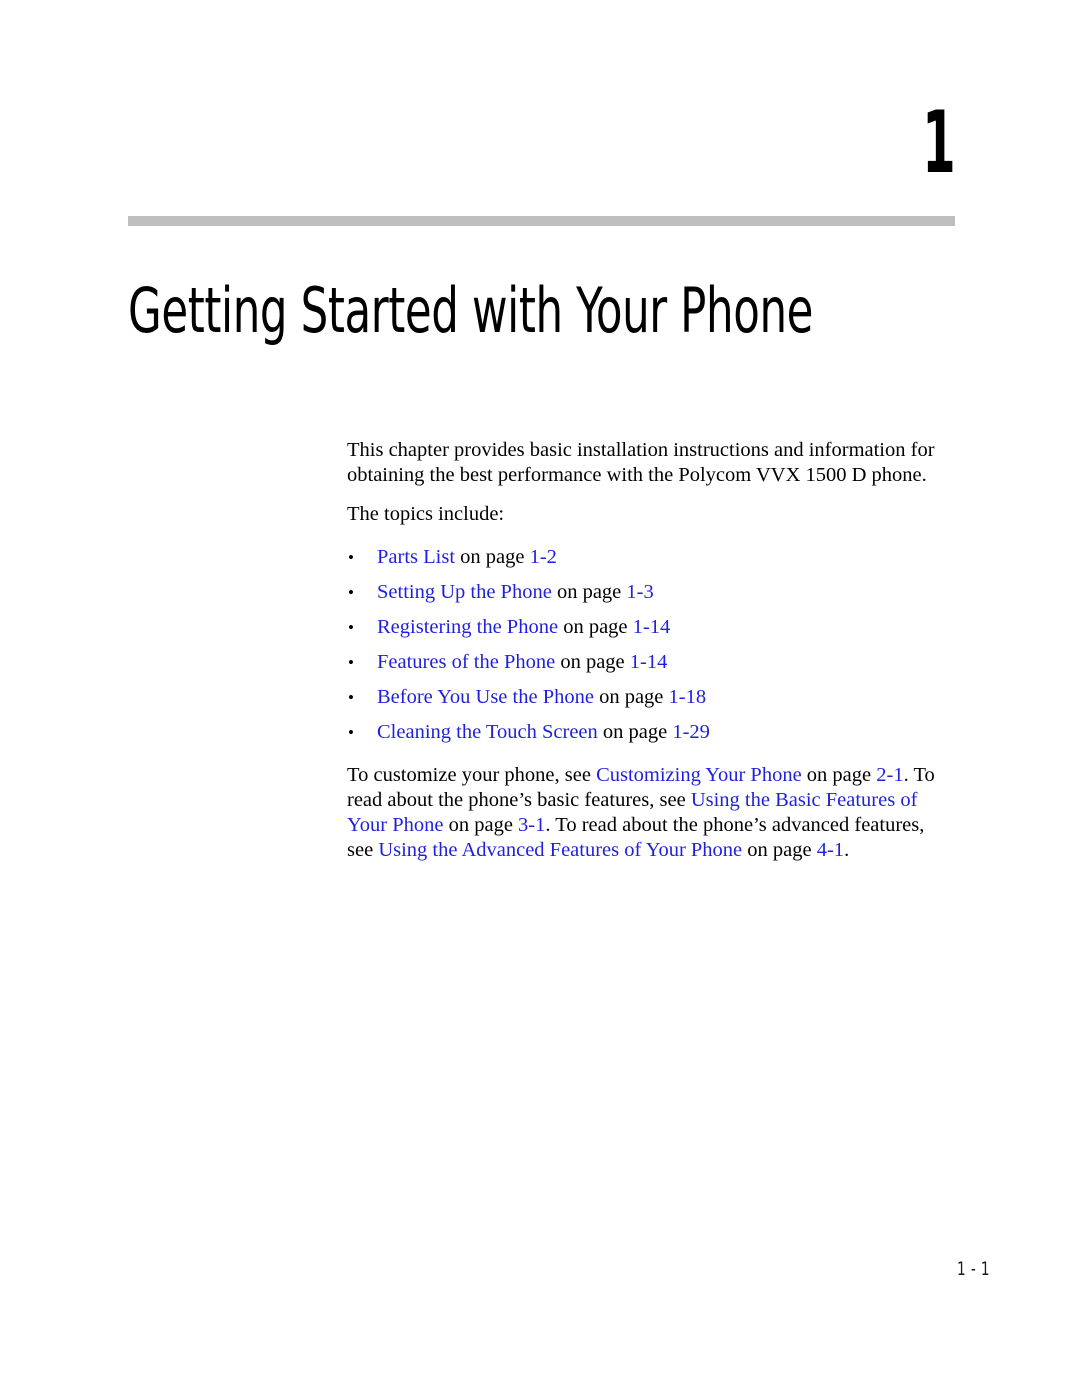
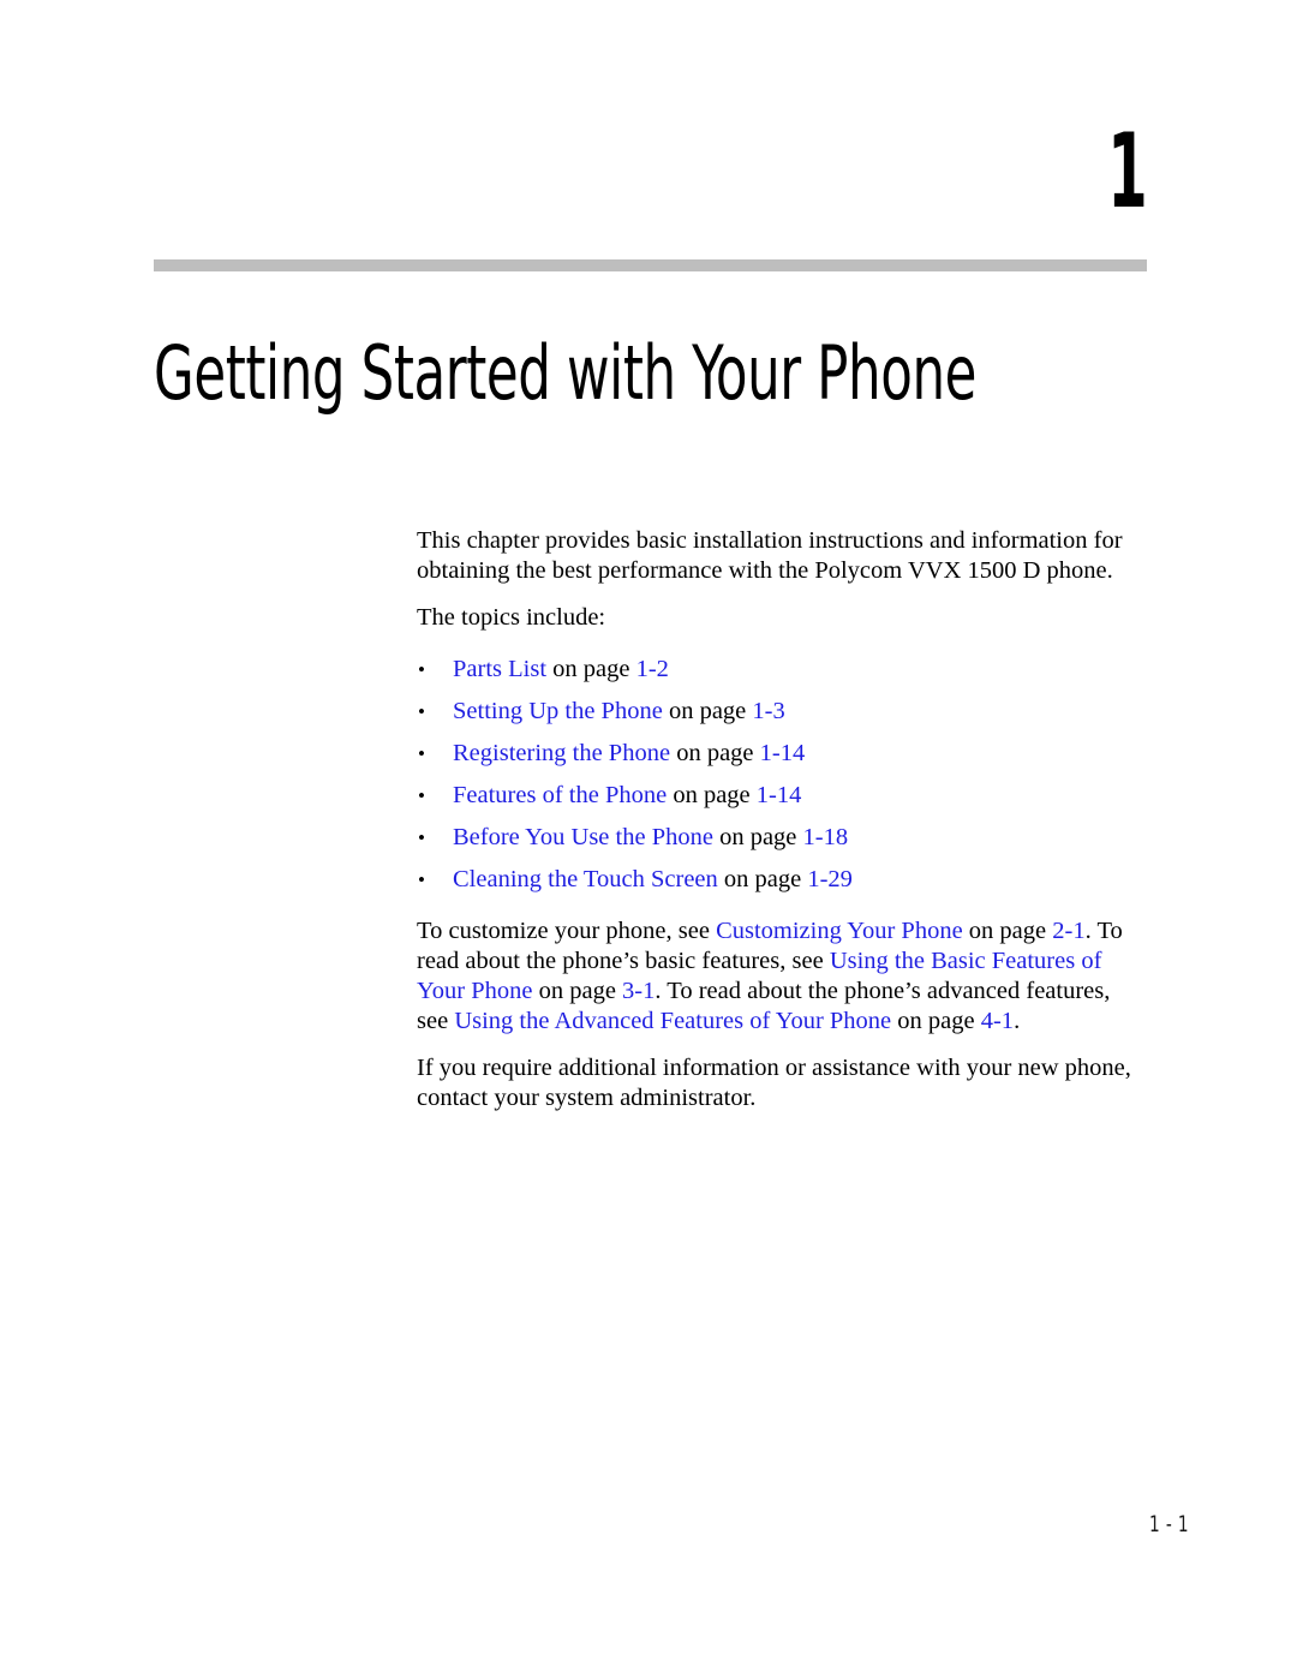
  1
  Getting Started with Your Phone
  This chapter provides basic installation instructions and information for obtaining the best performance with the Polycom VVX 1500 D phone.
  The topics include:
  •
  Parts List on page 1-2
  •
  Setting Up the Phone on page 1-3
  •
  Registering the Phone on page 1-14
  •
  Features of the Phone on page 1-14
  •
  Before You Use the Phone on page 1-18
  •
  Cleaning the Touch Screen on page 1-29
  To customize your phone, see Customizing Your Phone on page 2-1. To read about the phone’s basic features, see Using the Basic Features of Your Phone on page 3-1. To read about the phone’s advanced features, see Using the Advanced Features of Your Phone on page 4-1.
+ If you require additional information or assistance with your new phone, contact your system administrator.
  1 - 1
